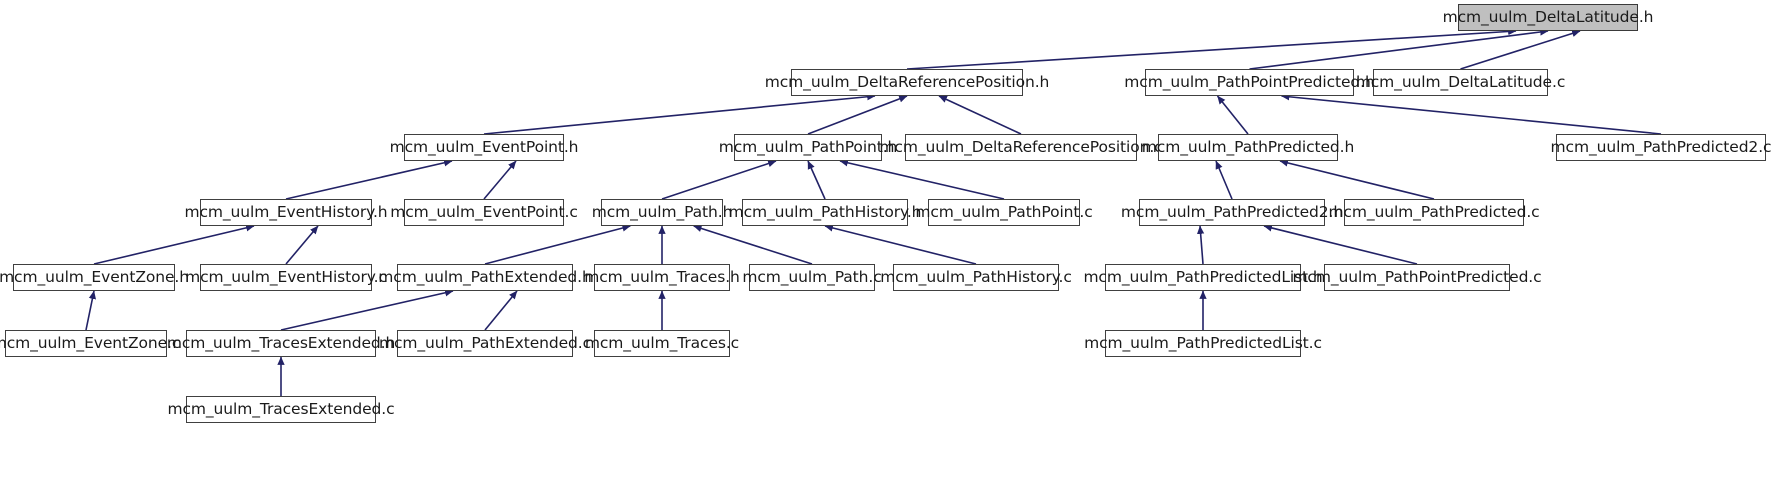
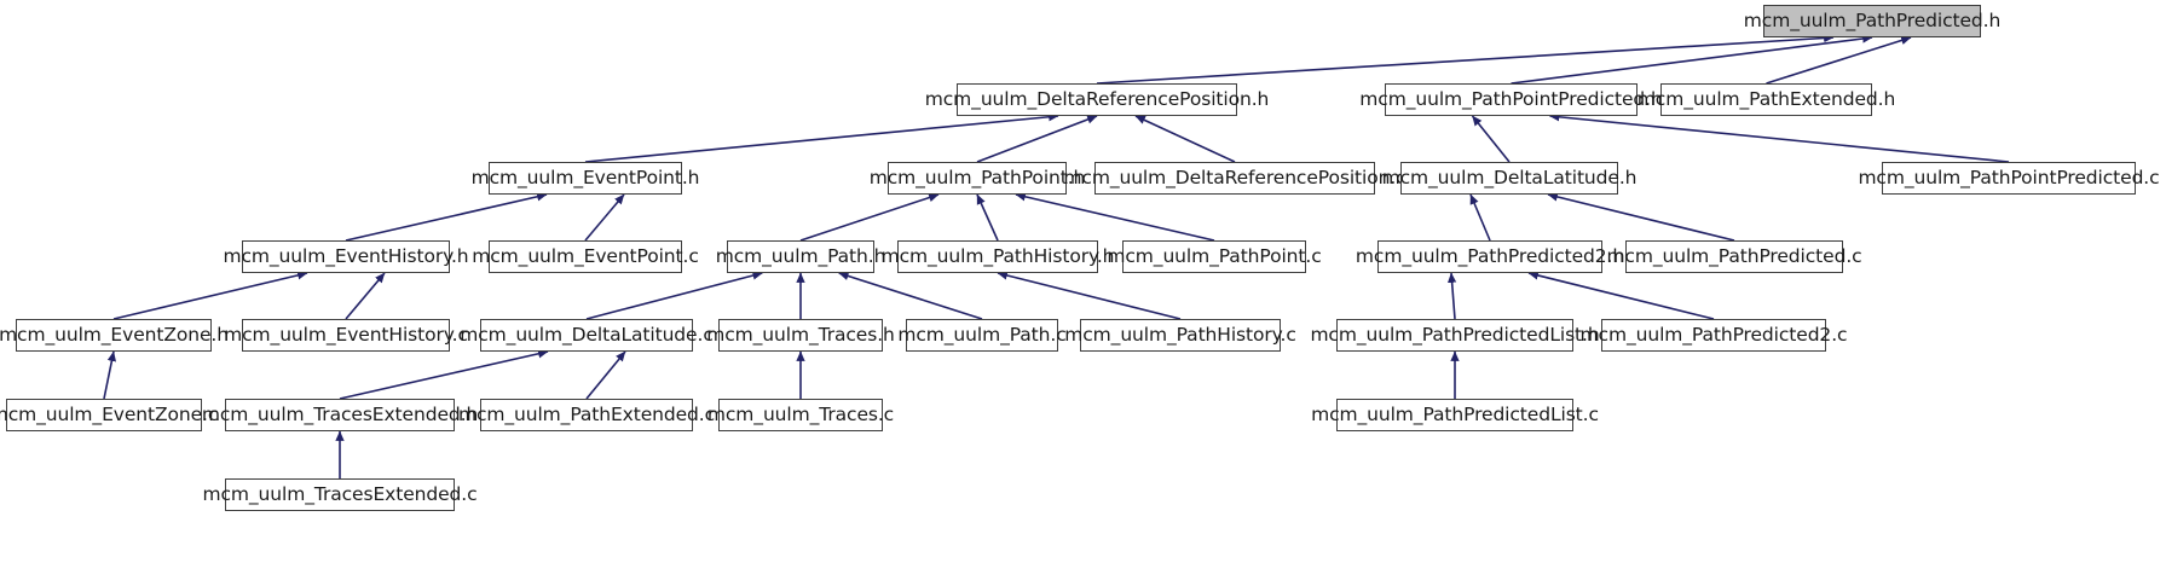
- mcm_uulm_DeltaLatitude.h
+ mcm_uulm_PathPredicted.h
  mcm_uulm_DeltaReferencePosition.h
  mcm_uulm_PathPointPredicted.h
- mcm_uulm_DeltaLatitude.c
+ mcm_uulm_PathExtended.h
  mcm_uulm_EventPoint.h
  mcm_uulm_PathPoint.h
  mcm_uulm_DeltaReferencePosition.
- mcm_uulm_PathPredicted.h
+ mcm_uulm_DeltaLatitude.h
- mcm_uulm_PathPredicted2.c
+ mcm_uulm_PathPointPredicted.c
  mcm_uulm_EventHistory.h
  mcm_uulm_EventPoint.c
  mcm_uulm_Path.h
  mcm_uulm_PathHistory.h
  mcm_uulm_PathPoint.c
  mcm_uulm_PathPredicted2.h
  mcm_uulm_PathPredicted.c
  mcm_uulm_EventZone.h
  mcm_uulm_EventHistory.c
- mcm_uulm_PathExtended.h
+ mcm_uulm_DeltaLatitude.c
  mcm_uulm_Traces.h
  mcm_uulm_Path.c
  mcm_uulm_PathHistory.c
  mcm_uulm_PathPredictedList.h
- mcm_uulm_PathPointPredicted.c
+ mcm_uulm_PathPredicted2.c
  cm_uulm_EventZone.c
  mcm_uulm_TracesExtended.h
  mcm_uulm_PathExtended.c
  mcm_uulm_Traces.c
  mcm_uulm_PathPredictedList.c
  mcm_uulm_TracesExtended.c
